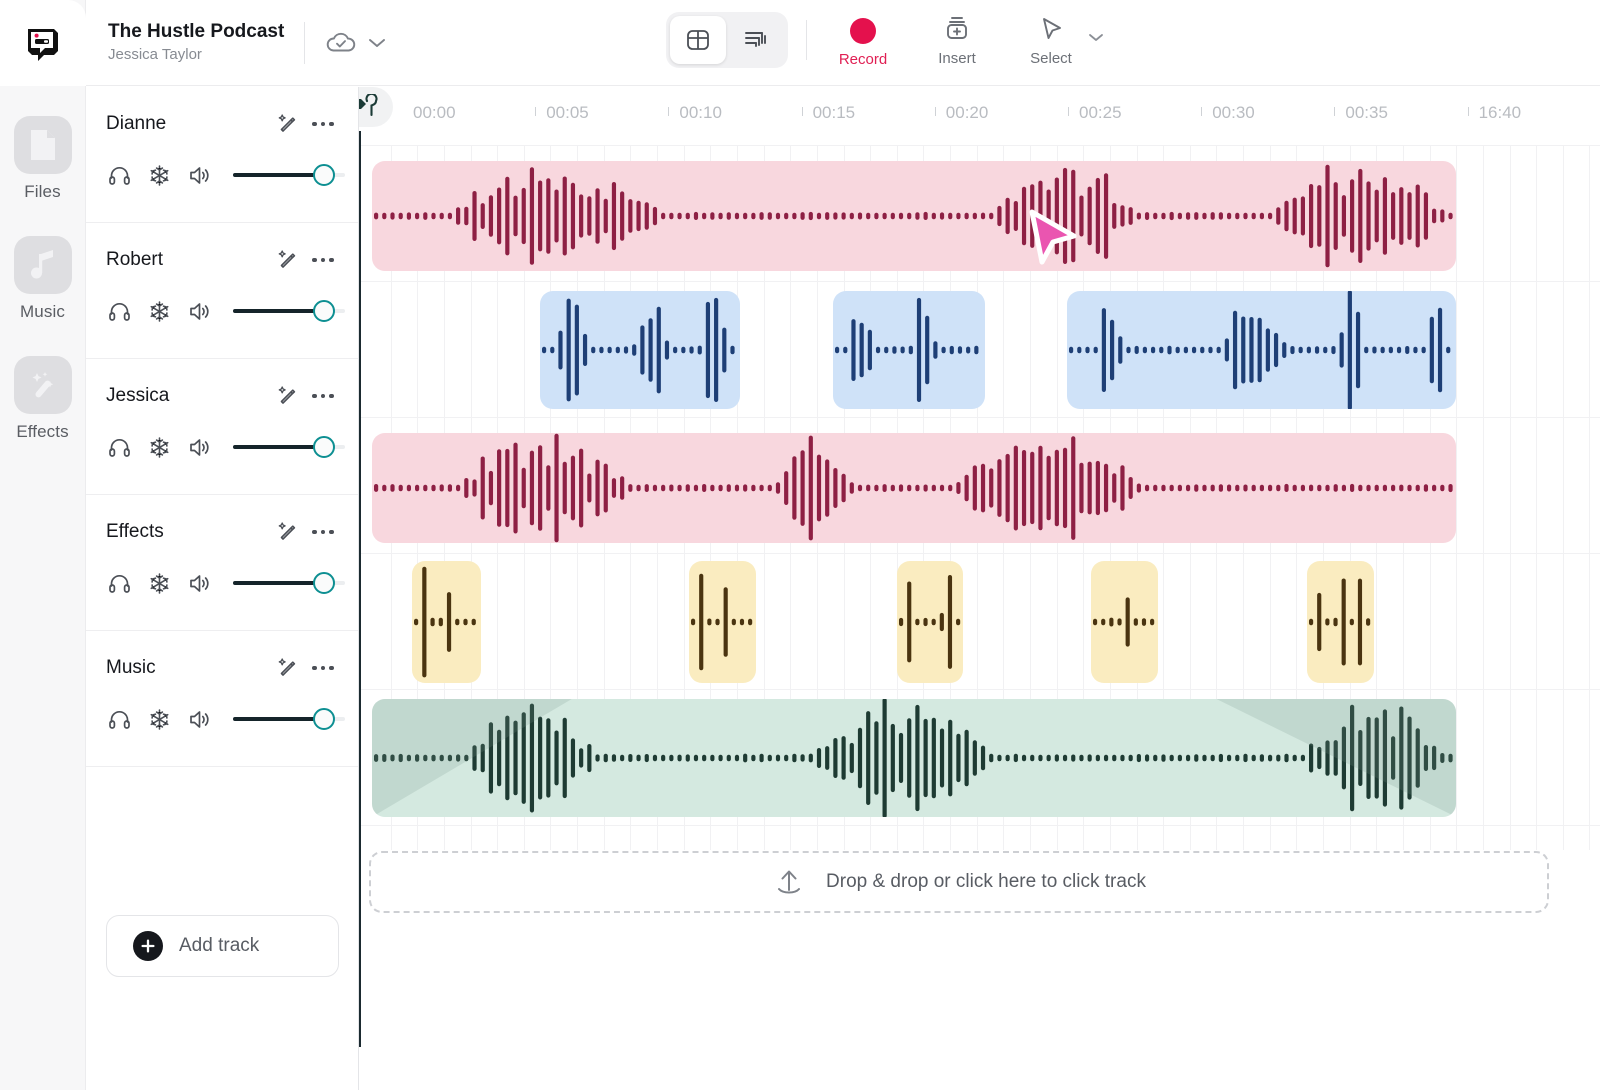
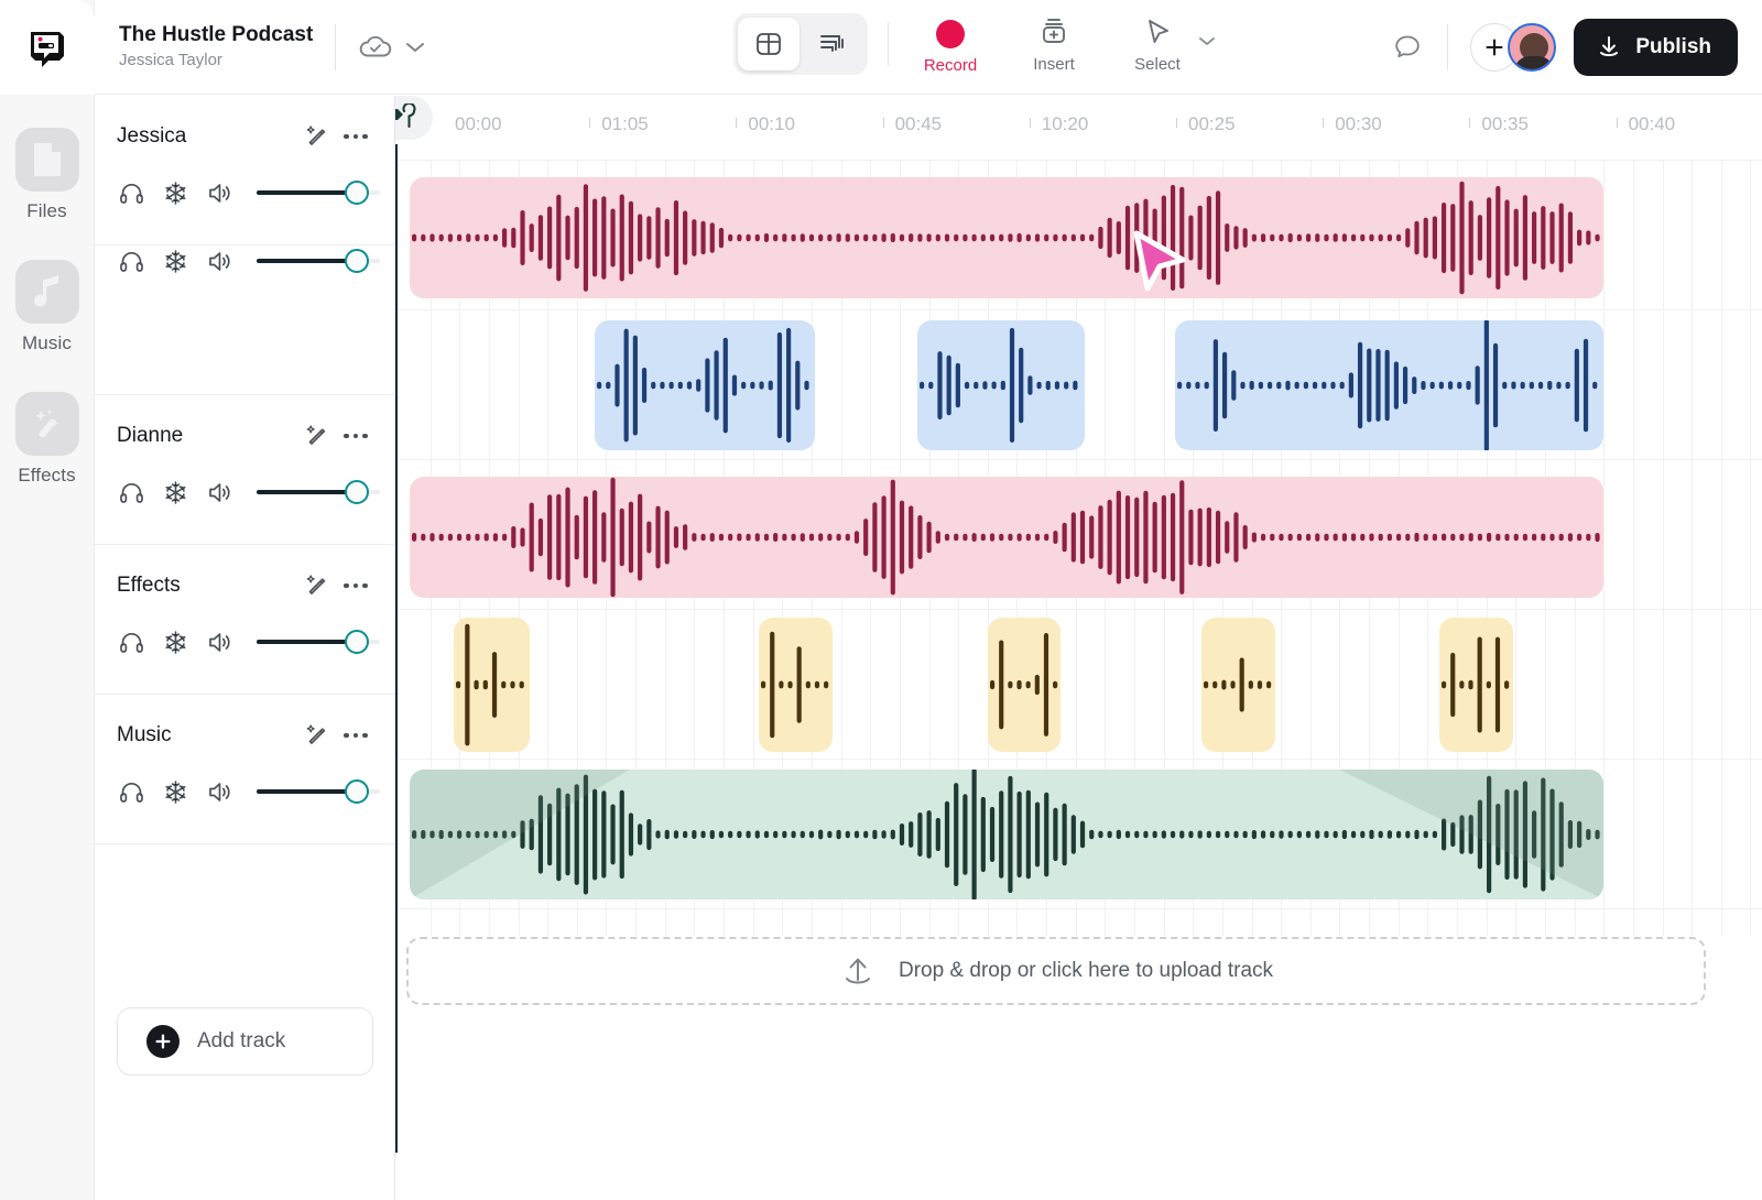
  Files
  Music
  Effects
  The Hustle Podcast
  Jessica Taylor
  Record
  Insert
  Select
+ Publish
- Dianne
+ Jessica
- Robert
- Jessica
+ Dianne
  Effects
  Music
  Add track
  00:00
- 00:05
+ 01:05
  00:10
- 00:15
+ 00:45
- 00:20
+ 10:20
  00:25
  00:30
  00:35
- 16:40
+ 00:40
- Drop & drop or click here to click track
+ Drop & drop or click here to upload track
